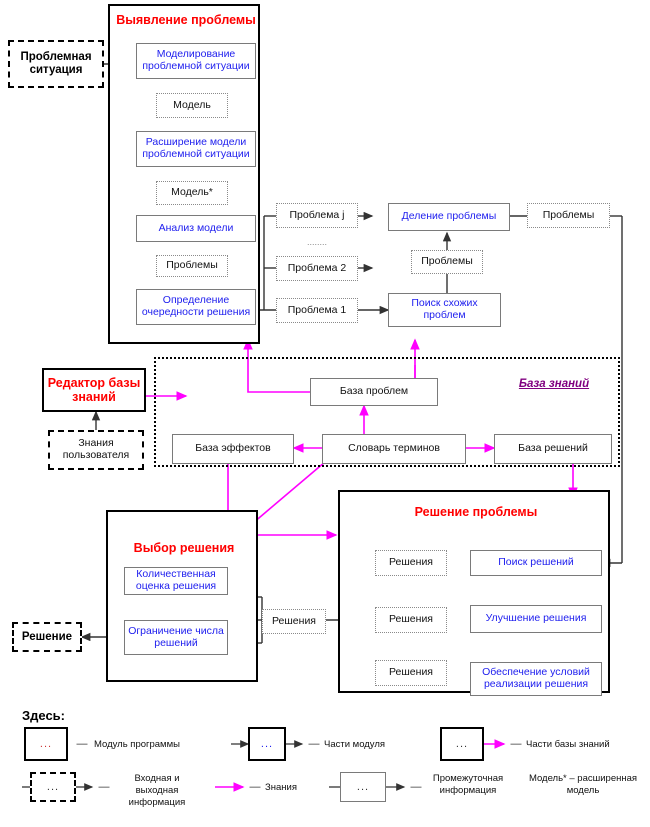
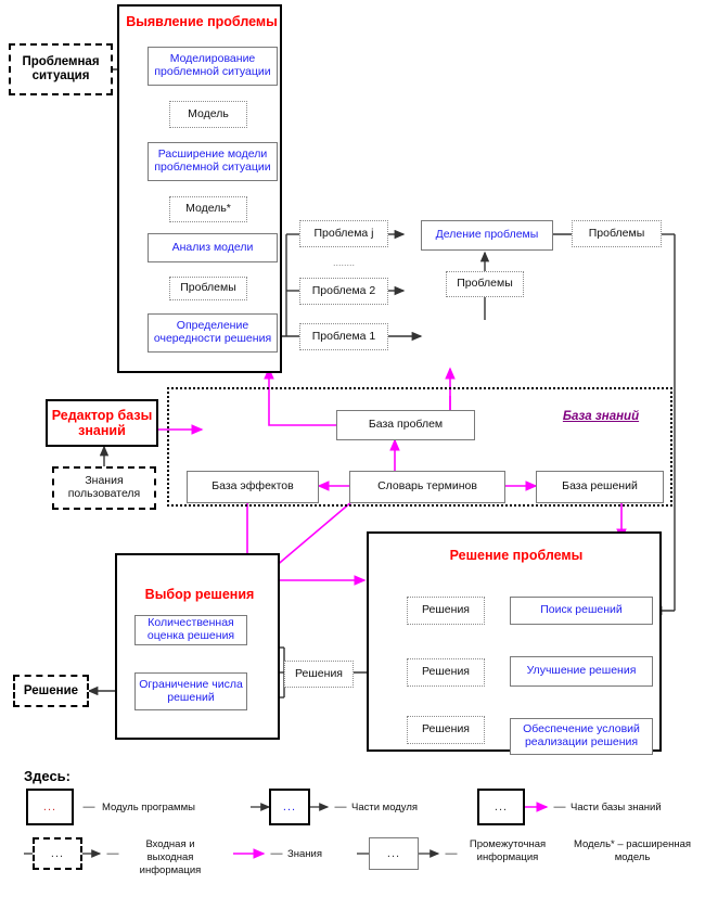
  Выявление проблемы
  Моделирование проблемной ситуации
  Модель
  Расширение модели проблемной ситуации
  Модель*
  Анализ модели
  Проблемы
  Определение очередности решения
  Проблемная ситуация
  Проблема j
  ........
  Проблема 2
  Проблема 1
  Деление проблемы
  Проблемы
- Поиск схожих проблем
  Проблемы
  Редактор базы знаний
  Знания пользователя
  База знаний
  База проблем
  База эффектов
  Словарь терминов
  База решений
  Выбор решения
  Количественная оценка решения
  Ограничение числа решений
  Решение
  Решение проблемы
  Решения
  Решения
  Решения
  Поиск решений
  Улучшение решения
  Обеспечение условий реализации решения
  Решения
  Здесь:
  ...
  —
  Модуль программы
  ...
  —
  Части модуля
  ...
  —
  Части базы знаний
  ...
  —
  Входная и выходная информация
  —
  Знания
  ...
  —
  Промежуточная информация
  Модель* – расширенная модель
